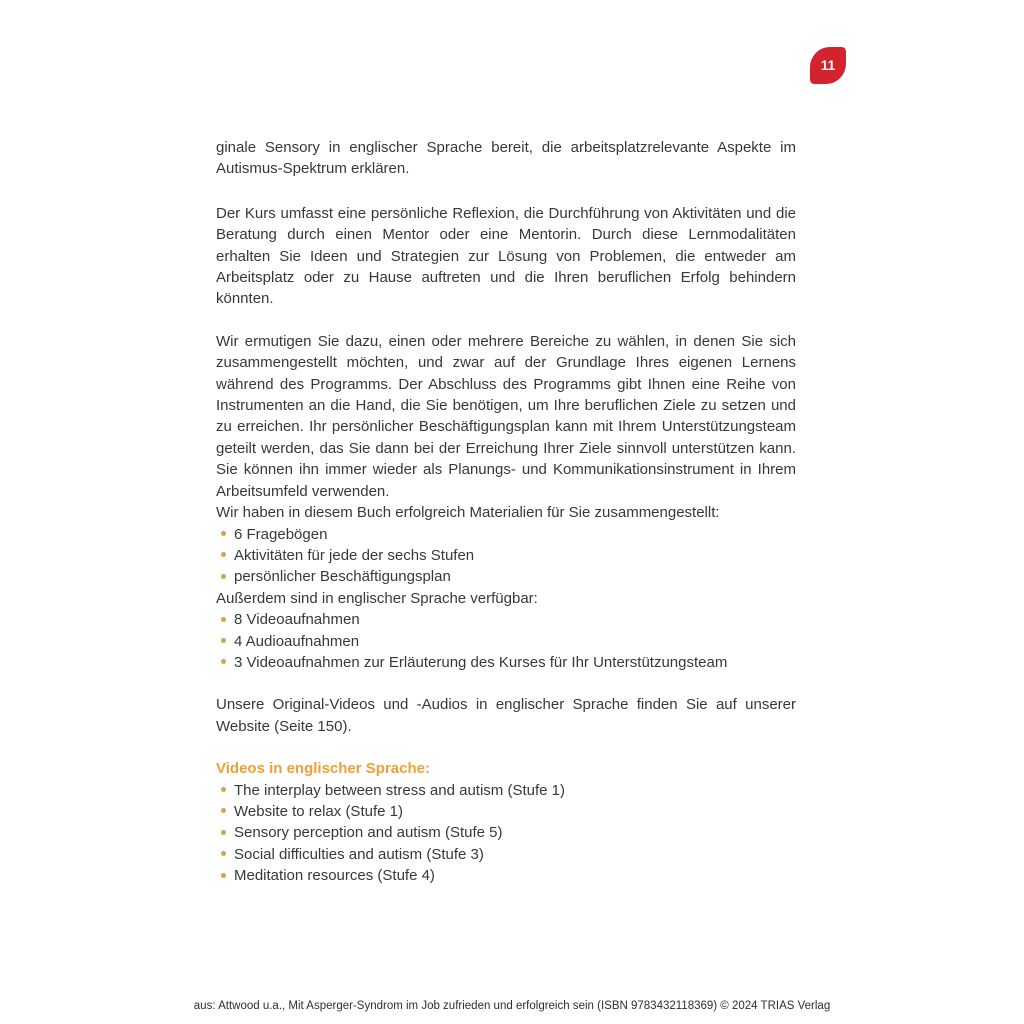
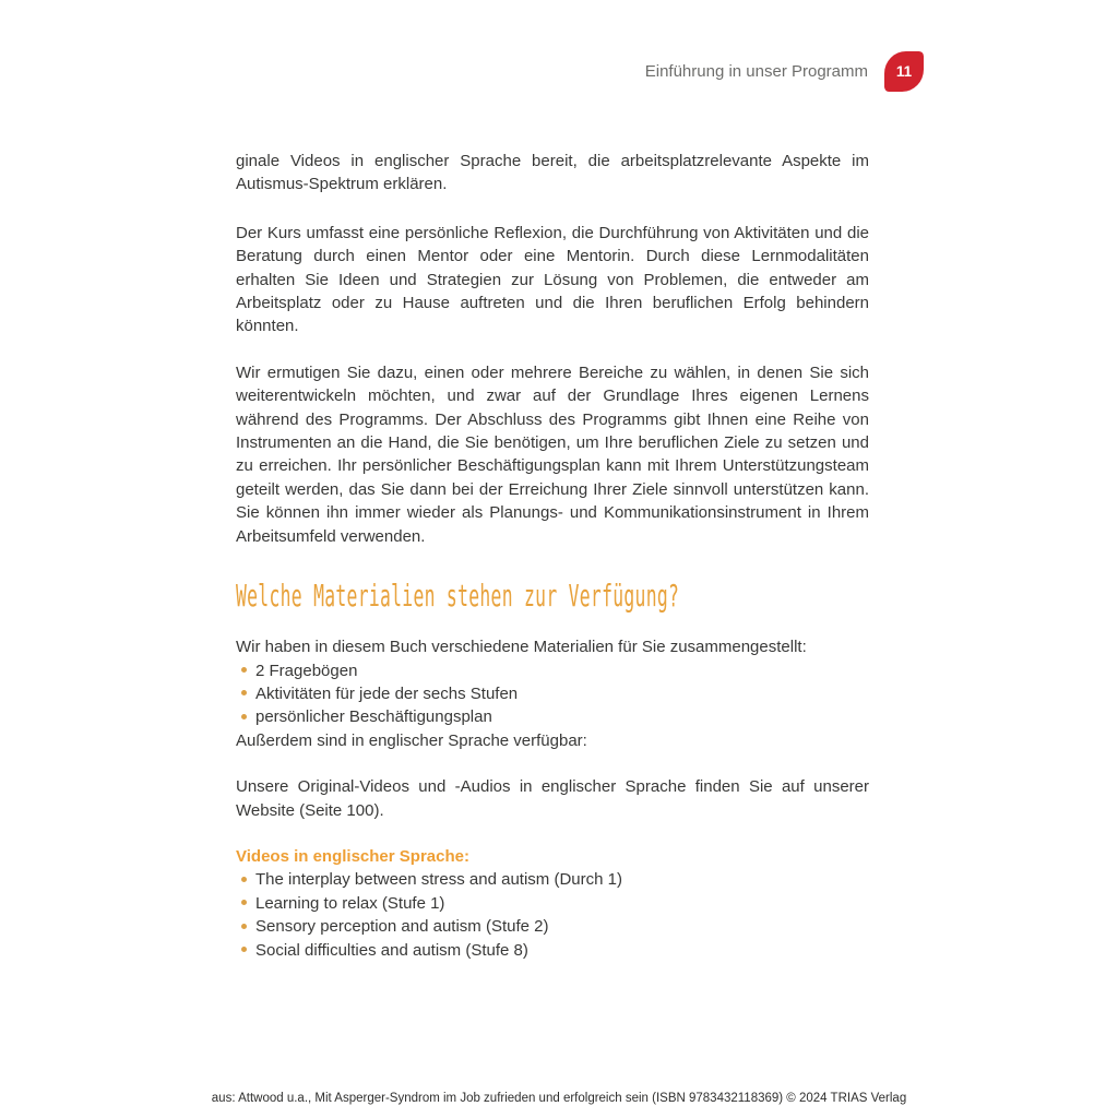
+ Einführung in unser Programm
  11
- ginale Sensory in englischer Sprache bereit, die arbeitsplatzrelevante Aspekte im Autismus-Spektrum erklären.
+ ginale Videos in englischer Sprache bereit, die arbeitsplatzrelevante Aspekte im Autismus-Spektrum erklären.
  Der Kurs umfasst eine persönliche Reflexion, die Durchführung von Aktivitäten und die Beratung durch einen Mentor oder eine Mentorin. Durch diese Lernmodalitäten erhalten Sie Ideen und Strategien zur Lösung von Problemen, die entweder am Arbeitsplatz oder zu Hause auftreten und die Ihren beruflichen Erfolg behindern könnten.
- Wir ermutigen Sie dazu, einen oder mehrere Bereiche zu wählen, in denen Sie sich zusammengestellt möchten, und zwar auf der Grundlage Ihres eigenen Lernens während des Programms. Der Abschluss des Programms gibt Ihnen eine Reihe von Instrumenten an die Hand, die Sie benötigen, um Ihre beruflichen Ziele zu setzen und zu erreichen. Ihr persönlicher Beschäftigungsplan kann mit Ihrem Unterstützungsteam geteilt werden, das Sie dann bei der Erreichung Ihrer Ziele sinnvoll unterstützen kann. Sie können ihn immer wieder als Planungs- und Kommunikationsinstrument in Ihrem Arbeitsumfeld verwenden.
+ Wir ermutigen Sie dazu, einen oder mehrere Bereiche zu wählen, in denen Sie sich weiterentwickeln möchten, und zwar auf der Grundlage Ihres eigenen Lernens während des Programms. Der Abschluss des Programms gibt Ihnen eine Reihe von Instrumenten an die Hand, die Sie benötigen, um Ihre beruflichen Ziele zu setzen und zu erreichen. Ihr persönlicher Beschäftigungsplan kann mit Ihrem Unterstützungsteam geteilt werden, das Sie dann bei der Erreichung Ihrer Ziele sinnvoll unterstützen kann. Sie können ihn immer wieder als Planungs- und Kommunikationsinstrument in Ihrem Arbeitsumfeld verwenden.
+ Welche Materialien stehen zur Verfügung?
- Wir haben in diesem Buch erfolgreich Materialien für Sie zusammengestellt:
+ Wir haben in diesem Buch verschiedene Materialien für Sie zusammengestellt:
- 6 Fragebögen
+ 2 Fragebögen
  Aktivitäten für jede der sechs Stufen
  persönlicher Beschäftigungsplan
  Außerdem sind in englischer Sprache verfügbar:
- 8 Videoaufnahmen
- 4 Audioaufnahmen
- 3 Videoaufnahmen zur Erläuterung des Kurses für Ihr Unterstützungsteam
- Unsere Original-Videos und -Audios in englischer Sprache finden Sie auf unserer Website (Seite 150).
+ Unsere Original-Videos und -Audios in englischer Sprache finden Sie auf unserer Website (Seite 100).
  Videos in englischer Sprache:
- The interplay between stress and autism (Stufe 1)
+ The interplay between stress and autism (Durch 1)
- Website to relax (Stufe 1)
+ Learning to relax (Stufe 1)
- Sensory perception and autism (Stufe 5)
+ Sensory perception and autism (Stufe 2)
- Social difficulties and autism (Stufe 3)
+ Social difficulties and autism (Stufe 8)
- Meditation resources (Stufe 4)
  aus: Attwood u.a., Mit Asperger-Syndrom im Job zufrieden und erfolgreich sein (ISBN 9783432118369) © 2024 TRIAS Verlag
